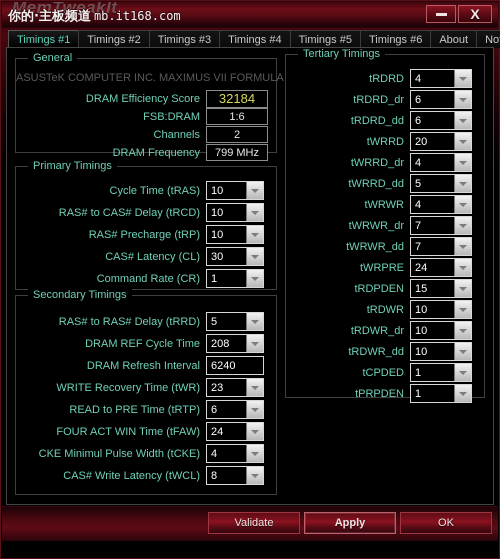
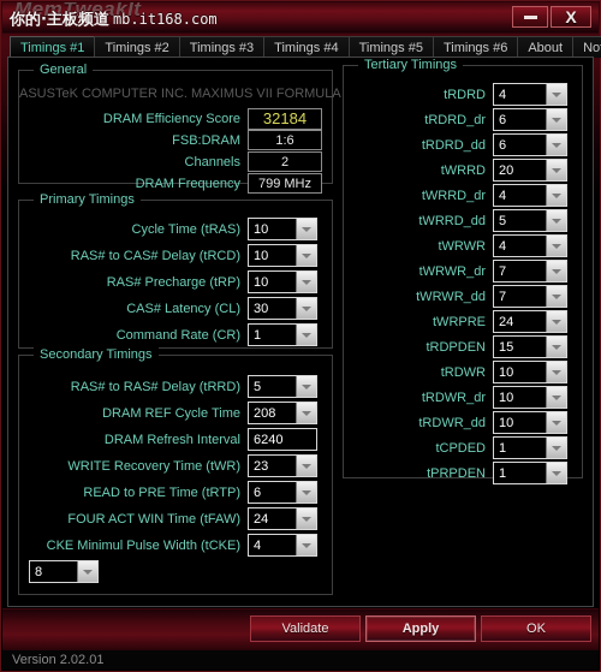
  MemTweakIt
  你的·主板频道 mb.it168.com
  X
  Timings #1
  Timings #2
  Timings #3
  Timings #4
  Timings #5
  Timings #6
  About
  General
  ASUSTeK COMPUTER INC. MAXIMUS VII FORMULA
  DRAM Efficiency Score
  32184
  FSB:DRAM
  1:6
  Channels
  2
  DRAM Frequency
  799 MHz
  Primary Timings
  Cycle Time (tRAS)
  10
  RAS# to CAS# Delay (tRCD)
  10
  RAS# Precharge (tRP)
  10
  CAS# Latency (CL)
  30
  Command Rate (CR)
  1
  Secondary Timings
  RAS# to RAS# Delay (tRRD)
  5
  DRAM REF Cycle Time
  208
  DRAM Refresh Interval
  6240
  WRITE Recovery Time (tWR)
  23
  READ to PRE Time (tRTP)
  6
  FOUR ACT WIN Time (tFAW)
  24
  CKE Minimul Pulse Width (tCKE)
  4
- CAS# Write Latency (tWCL)
  8
  Tertiary Timings
  tRDRD
  4
  tRDRD_dr
  6
  tRDRD_dd
  6
  tWRRD
  20
  tWRRD_dr
  4
  tWRRD_dd
  5
  tWRWR
  4
  tWRWR_dr
  7
  tWRWR_dd
  7
  tWRPRE
  24
  tRDPDEN
  15
  tRDWR
  10
  tRDWR_dr
  10
  tRDWR_dd
  10
  tCPDED
  1
  tPRPDEN
  1
  Validate
  Apply
  OK
+ Version 2.02.01
